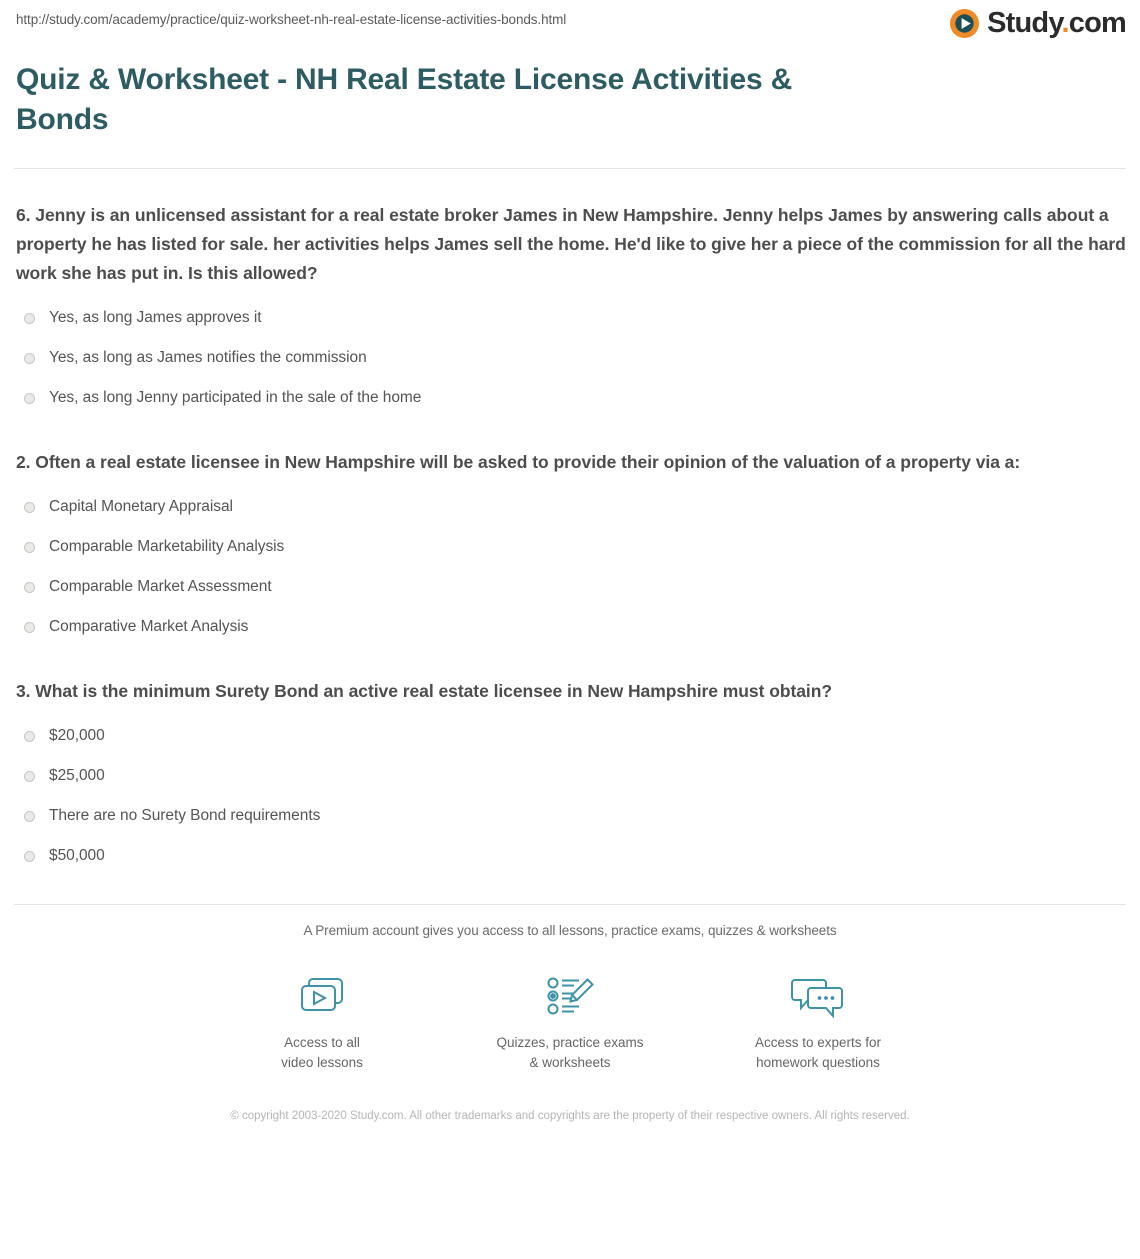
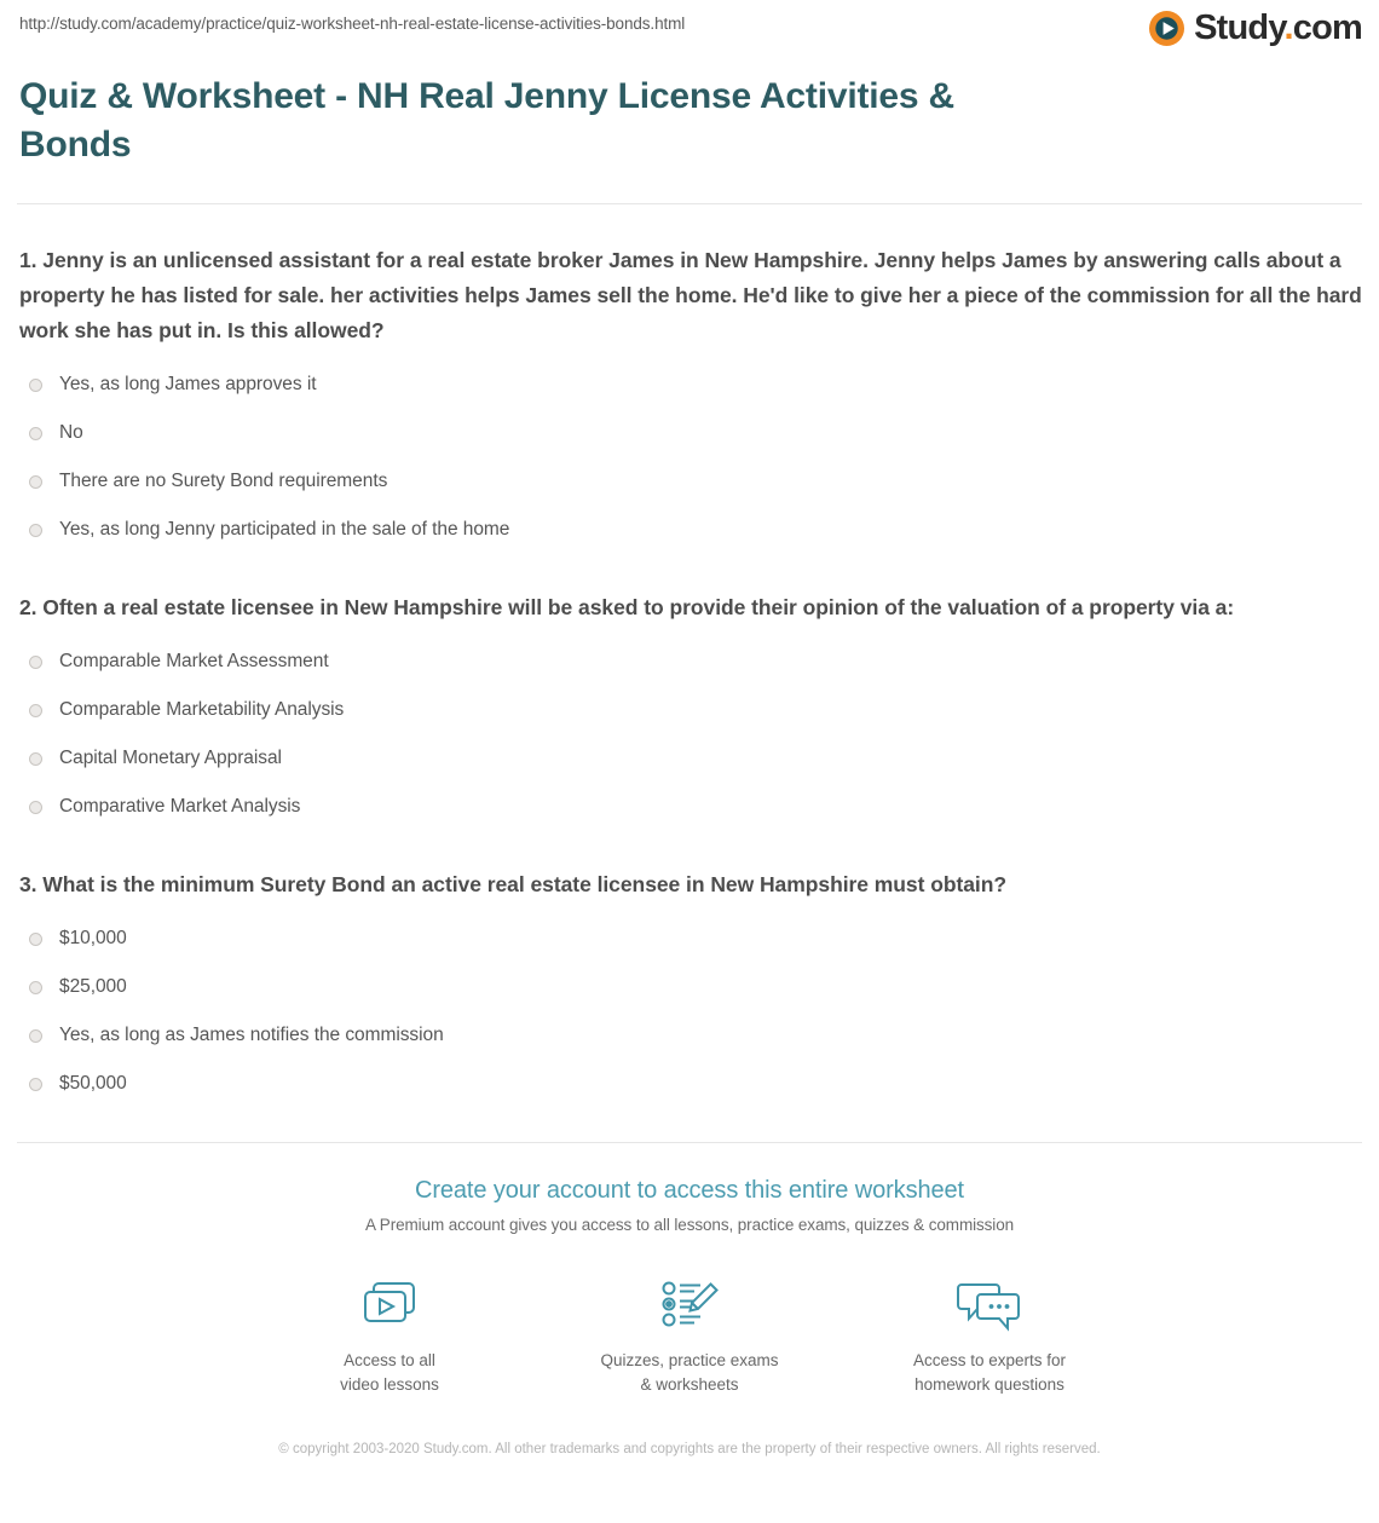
  http://study.com/academy/practice/quiz-worksheet-nh-real-estate-license-activities-bonds.html
  Study.com
- Quiz & Worksheet - NH Real Estate License Activities & Bonds
+ Quiz & Worksheet - NH Real Jenny License Activities & Bonds
- 6. Jenny is an unlicensed assistant for a real estate broker James in New Hampshire. Jenny helps James by answering calls about a property he has listed for sale. her activities helps James sell the home. He'd like to give her a piece of the commission for all the hard work she has put in. Is this allowed?
+ 1. Jenny is an unlicensed assistant for a real estate broker James in New Hampshire. Jenny helps James by answering calls about a property he has listed for sale. her activities helps James sell the home. He'd like to give her a piece of the commission for all the hard work she has put in. Is this allowed?
  Yes, as long James approves it
+ No
- Yes, as long as James notifies the commission
+ There are no Surety Bond requirements
  Yes, as long Jenny participated in the sale of the home
  2. Often a real estate licensee in New Hampshire will be asked to provide their opinion of the valuation of a property via a:
- Capital Monetary Appraisal
+ Comparable Market Assessment
  Comparable Marketability Analysis
- Comparable Market Assessment
+ Capital Monetary Appraisal
  Comparative Market Analysis
  3. What is the minimum Surety Bond an active real estate licensee in New Hampshire must obtain?
- $20,000
+ $10,000
  $25,000
- There are no Surety Bond requirements
+ Yes, as long as James notifies the commission
  $50,000
+ Create your account to access this entire worksheet
- A Premium account gives you access to all lessons, practice exams, quizzes & worksheets
+ A Premium account gives you access to all lessons, practice exams, quizzes & commission
  Access to all
  video lessons
  Quizzes, practice exams
  & worksheets
  Access to experts for
  homework questions
  © copyright 2003-2020 Study.com. All other trademarks and copyrights are the property of their respective owners. All rights reserved.
